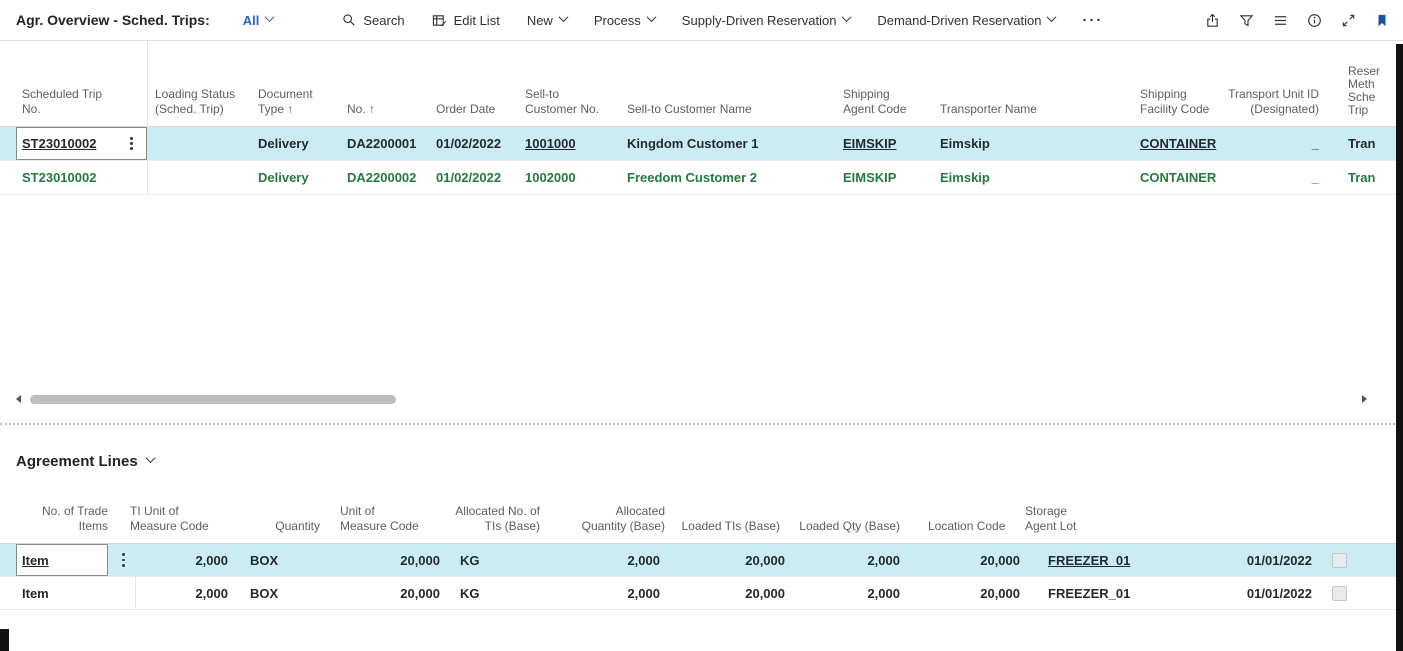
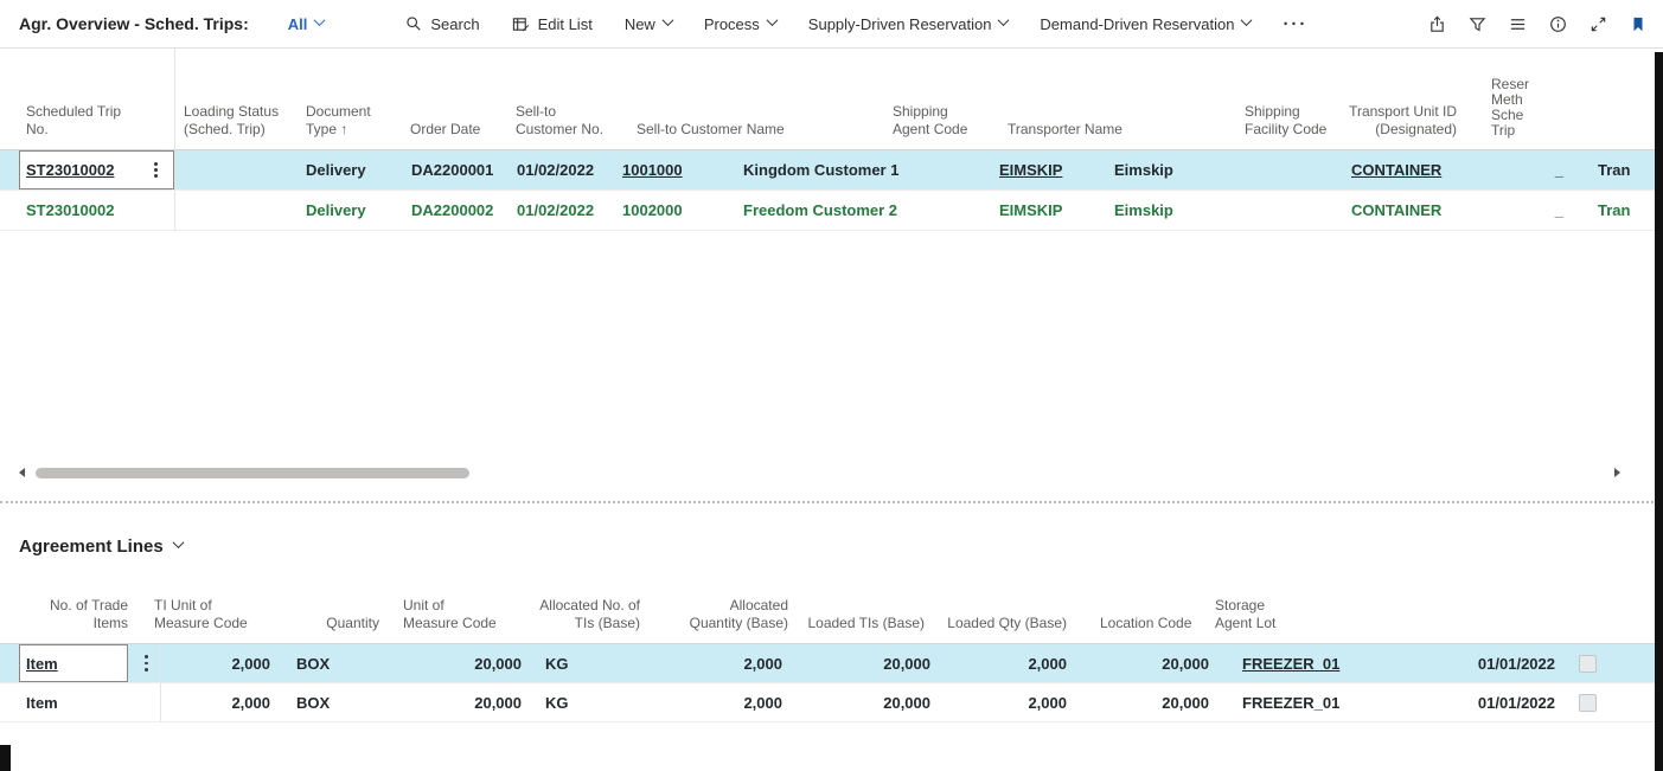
  Agr. Overview - Sched. Trips:
  All
  Search
  Edit List
  New
  Process
  Supply-Driven Reservation
  Demand-Driven Reservation
  ···
  Scheduled Trip
  No.
  Loading Status
  (Sched. Trip)
  Document
  Type ↑
- No. ↑
  Order Date
  Sell-to
  Customer No.
  Sell-to Customer Name
  Shipping
  Agent Code
  Transporter Name
  Shipping
  Facility Code
  Transport Unit ID
  (Designated)
  Reser
  Meth
  Sche
  Trip
  ST23010002
  Delivery
  DA2200001
  01/02/2022
  1001000
  Kingdom Customer 1
  EIMSKIP
  Eimskip
  CONTAINER
  _
  Tran
  ST23010002
  Delivery
  DA2200002
  01/02/2022
  1002000
  Freedom Customer 2
  EIMSKIP
  Eimskip
  CONTAINER
  _
  Tran
  Agreement Lines
  No. of Trade
  Items
  TI Unit of
  Measure Code
  Quantity
  Unit of
  Measure Code
  Allocated No. of
  TIs (Base)
  Allocated
  Quantity (Base)
  Loaded TIs (Base)
  Loaded Qty (Base)
  Location Code
  Storage
  Agent Lot
  Item
  2,000
  BOX
  20,000
  KG
  2,000
  20,000
  2,000
  20,000
  FREEZER_01
  01/01/2022
  Item
  2,000
  BOX
  20,000
  KG
  2,000
  20,000
  2,000
  20,000
  FREEZER_01
  01/01/2022
